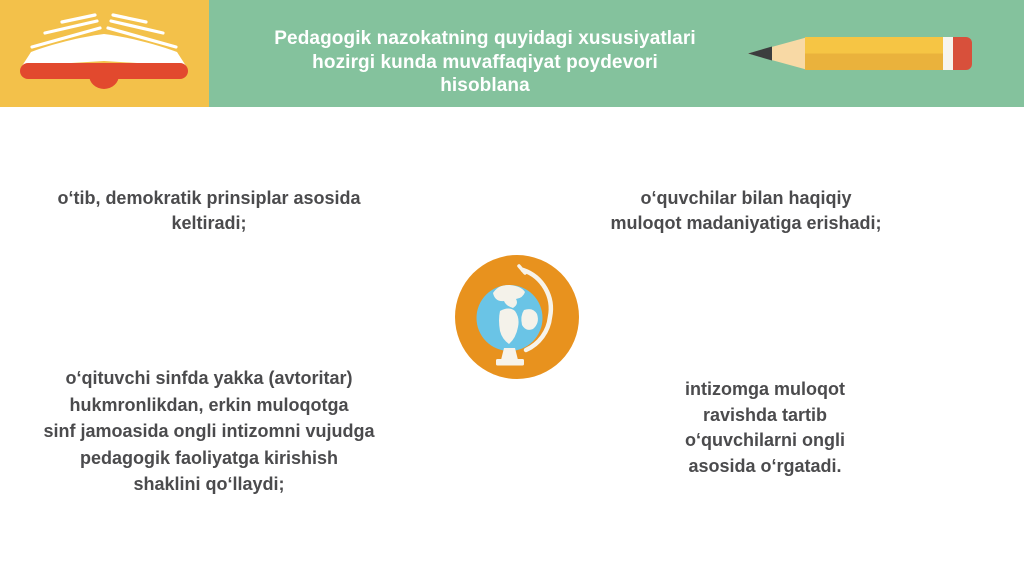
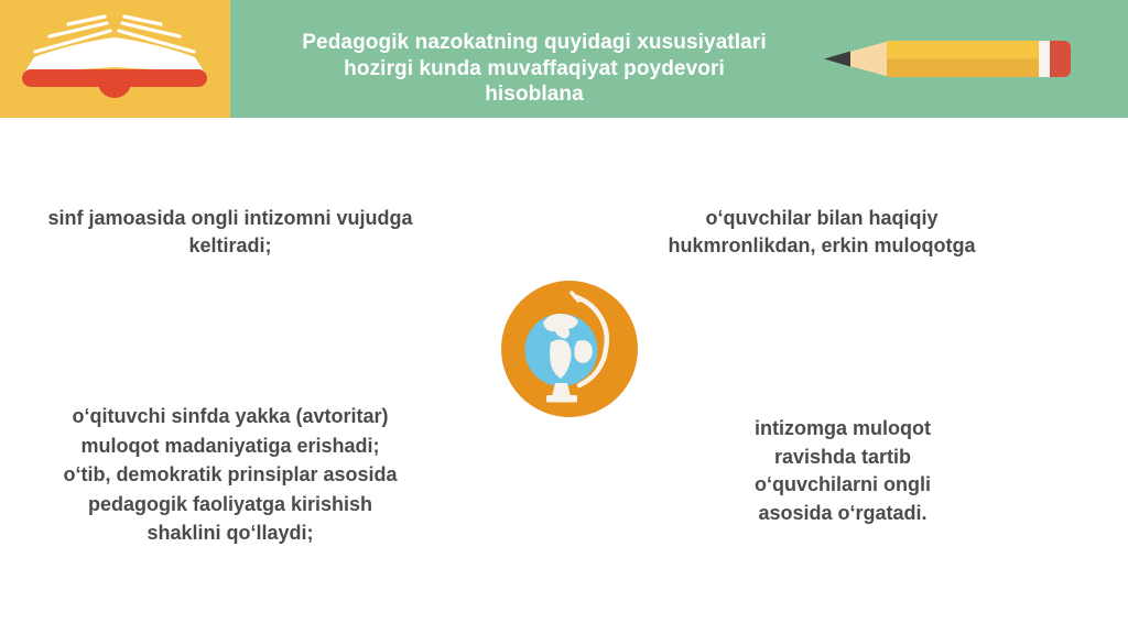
  Pedagogik nazokatning quyidagi xususiyatlari
  hozirgi kunda muvaffaqiyat poydevori
  hisoblana
- o‘tib, demokratik prinsiplar asosida
+ sinf jamoasida ongli intizomni vujudga
  keltiradi;
  o‘quvchilar bilan haqiqiy
- muloqot madaniyatiga erishadi;
+ hukmronlikdan, erkin muloqotga
  o‘qituvchi sinfda yakka (avtoritar)
- hukmronlikdan, erkin muloqotga
+ muloqot madaniyatiga erishadi;
- sinf jamoasida ongli intizomni vujudga
+ o‘tib, demokratik prinsiplar asosida
  pedagogik faoliyatga kirishish
  shaklini qo‘llaydi;
  intizomga muloqot
  ravishda tartib
  o‘quvchilarni ongli
  asosida o‘rgatadi.
